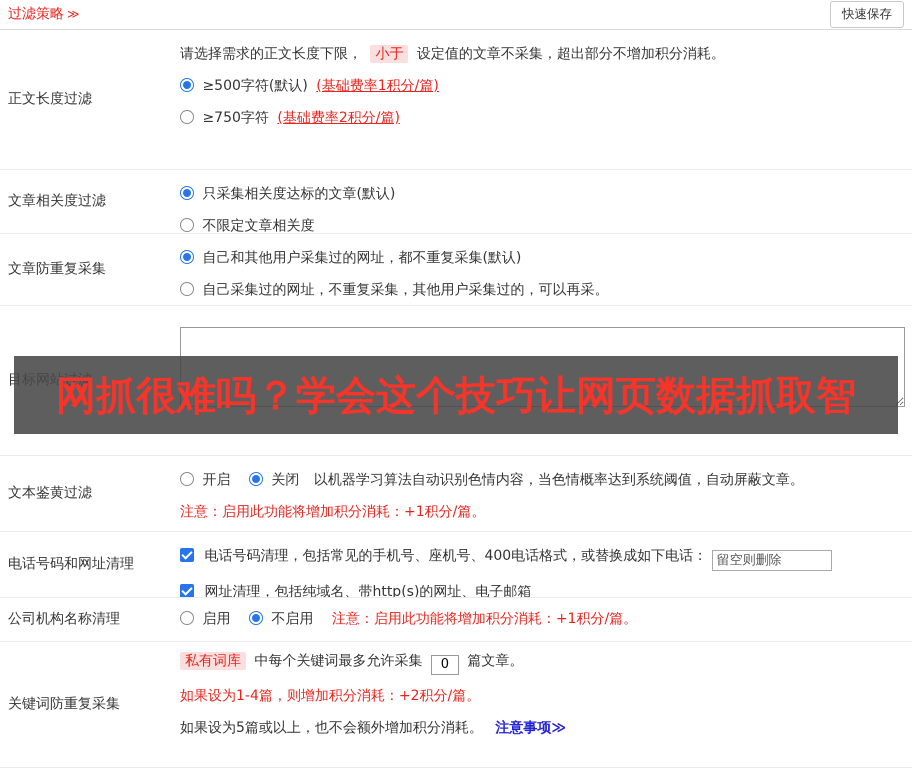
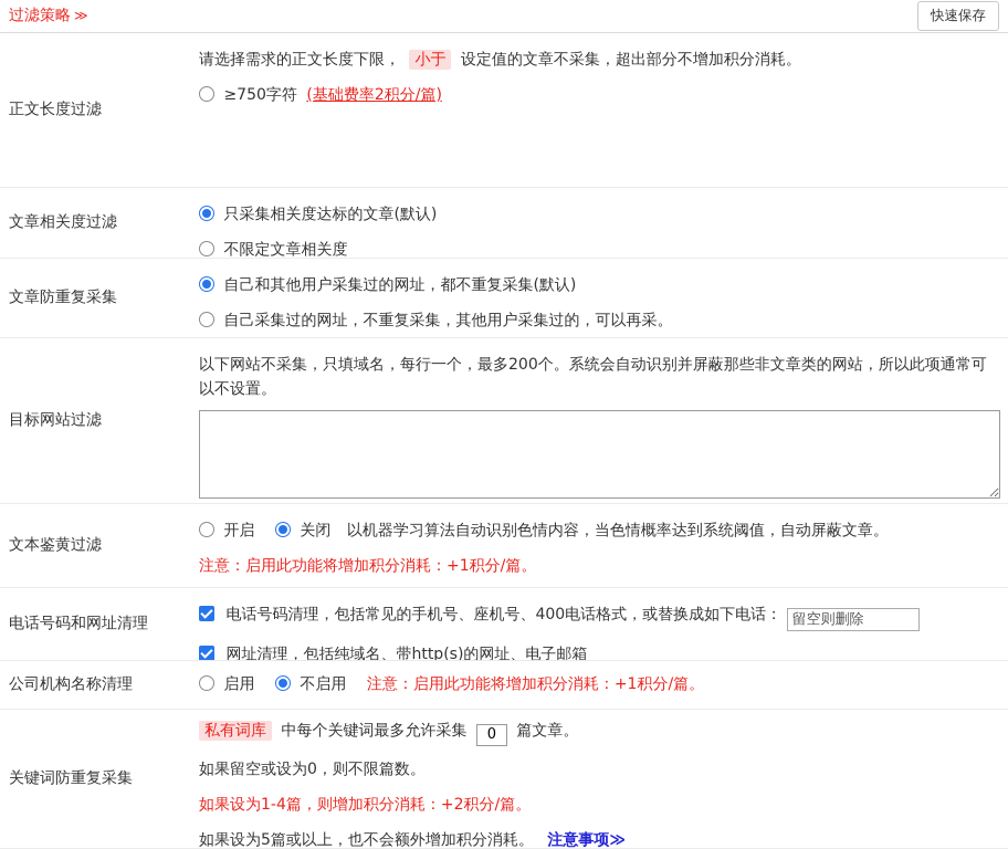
  过滤策略 ≫
  快速保存
  正文长度过滤
  请选择需求的正文长度下限， 小于 设定值的文章不采集，超出部分不增加积分消耗。
- ≥500字符(默认) (基础费率1积分/篇)
  ≥750字符 (基础费率2积分/篇)
  文章相关度过滤
  只采集相关度达标的文章(默认)
  不限定文章相关度
  文章防重复采集
  自己和其他用户采集过的网址，都不重复采集(默认)
  自己采集过的网址，不重复采集，其他用户采集过的，可以再采。
  目标网站过滤
+ 以下网站不采集，只填域名，每行一个，最多200个。系统会自动识别并屏蔽那些非文章类的网站，所以此项通常可以不设置。
  文本鉴黄过滤
  开启 关闭 以机器学习算法自动识别色情内容，当色情概率达到系统阈值，自动屏蔽文章。
  注意：启用此功能将增加积分消耗：+1积分/篇。
  电话号码和网址清理
  电话号码清理，包括常见的手机号、座机号、400电话格式，或替换成如下电话： 留空则删除
  网址清理，包括纯域名、带http(s)的网址、电子邮箱
  公司机构名称清理
  启用 不启用 注意：启用此功能将增加积分消耗：+1积分/篇。
  关键词防重复采集
  私有词库 中每个关键词最多允许采集 0 篇文章。
+ 如果留空或设为0，则不限篇数。
  如果设为1-4篇，则增加积分消耗：+2积分/篇。
  如果设为5篇或以上，也不会额外增加积分消耗。 注意事项≫
- 网抓很难吗？学会这个技巧让网页数据抓取智
